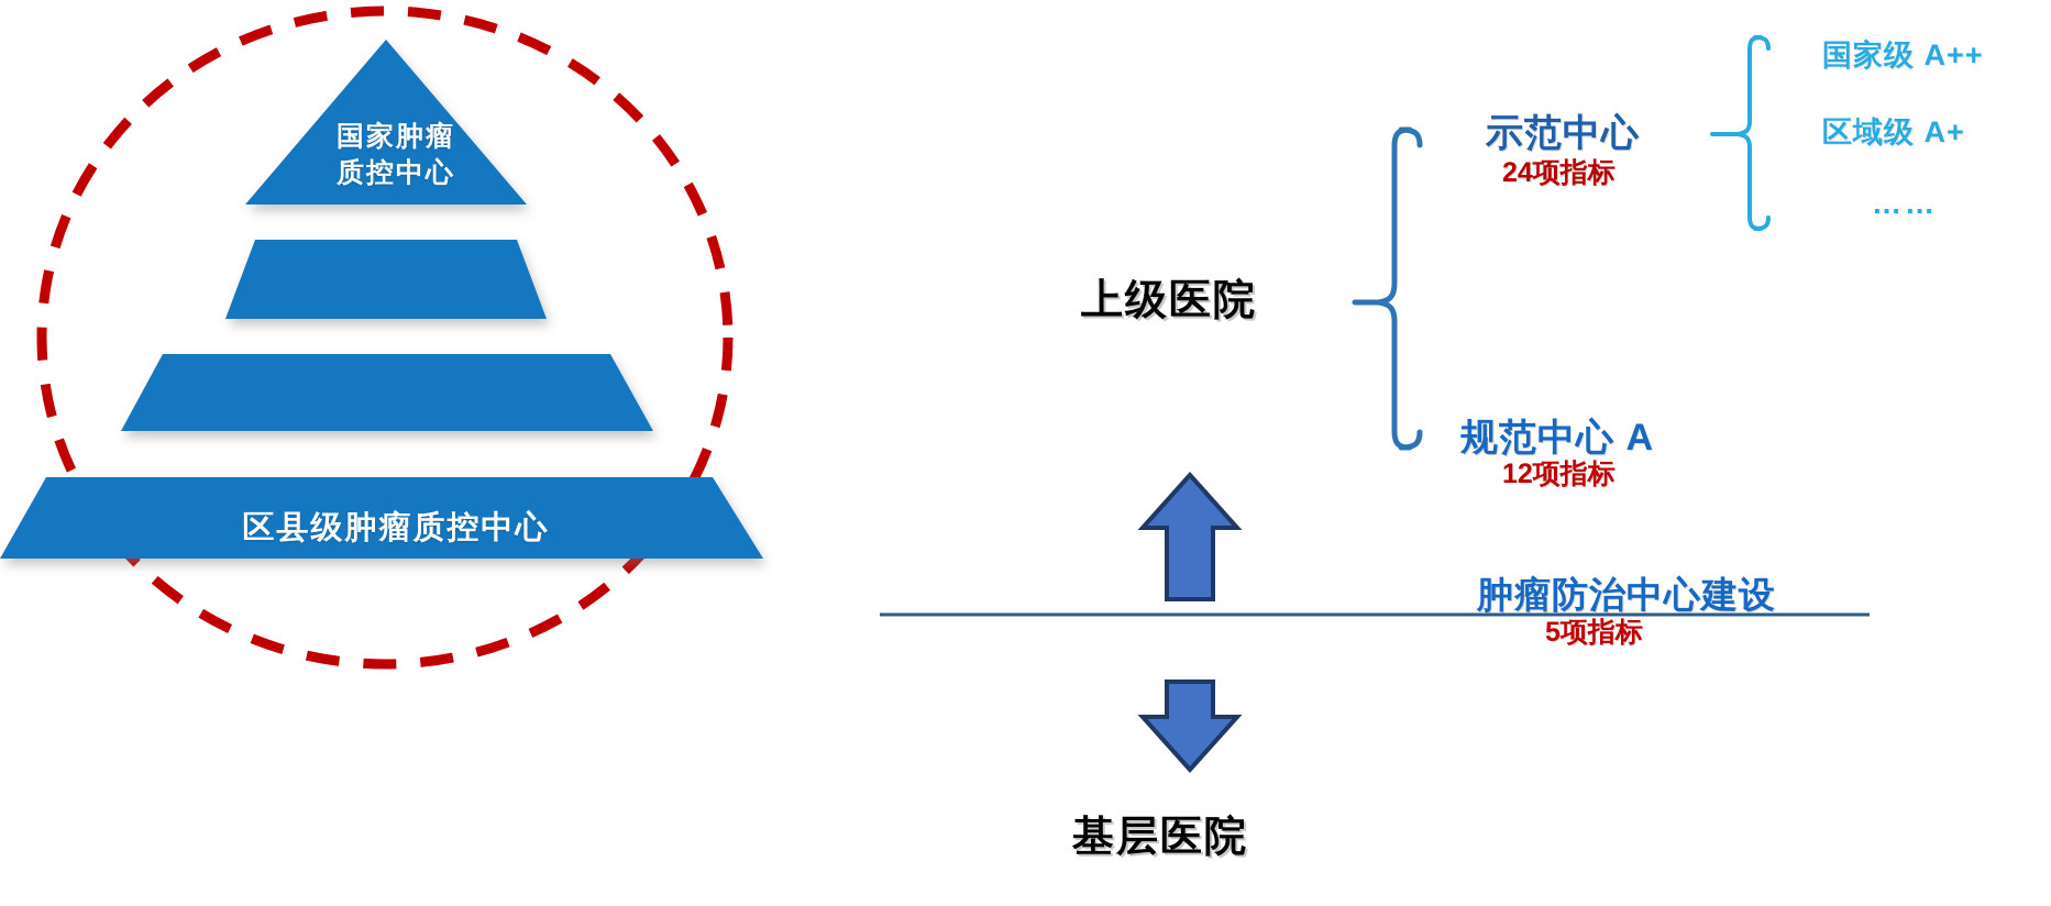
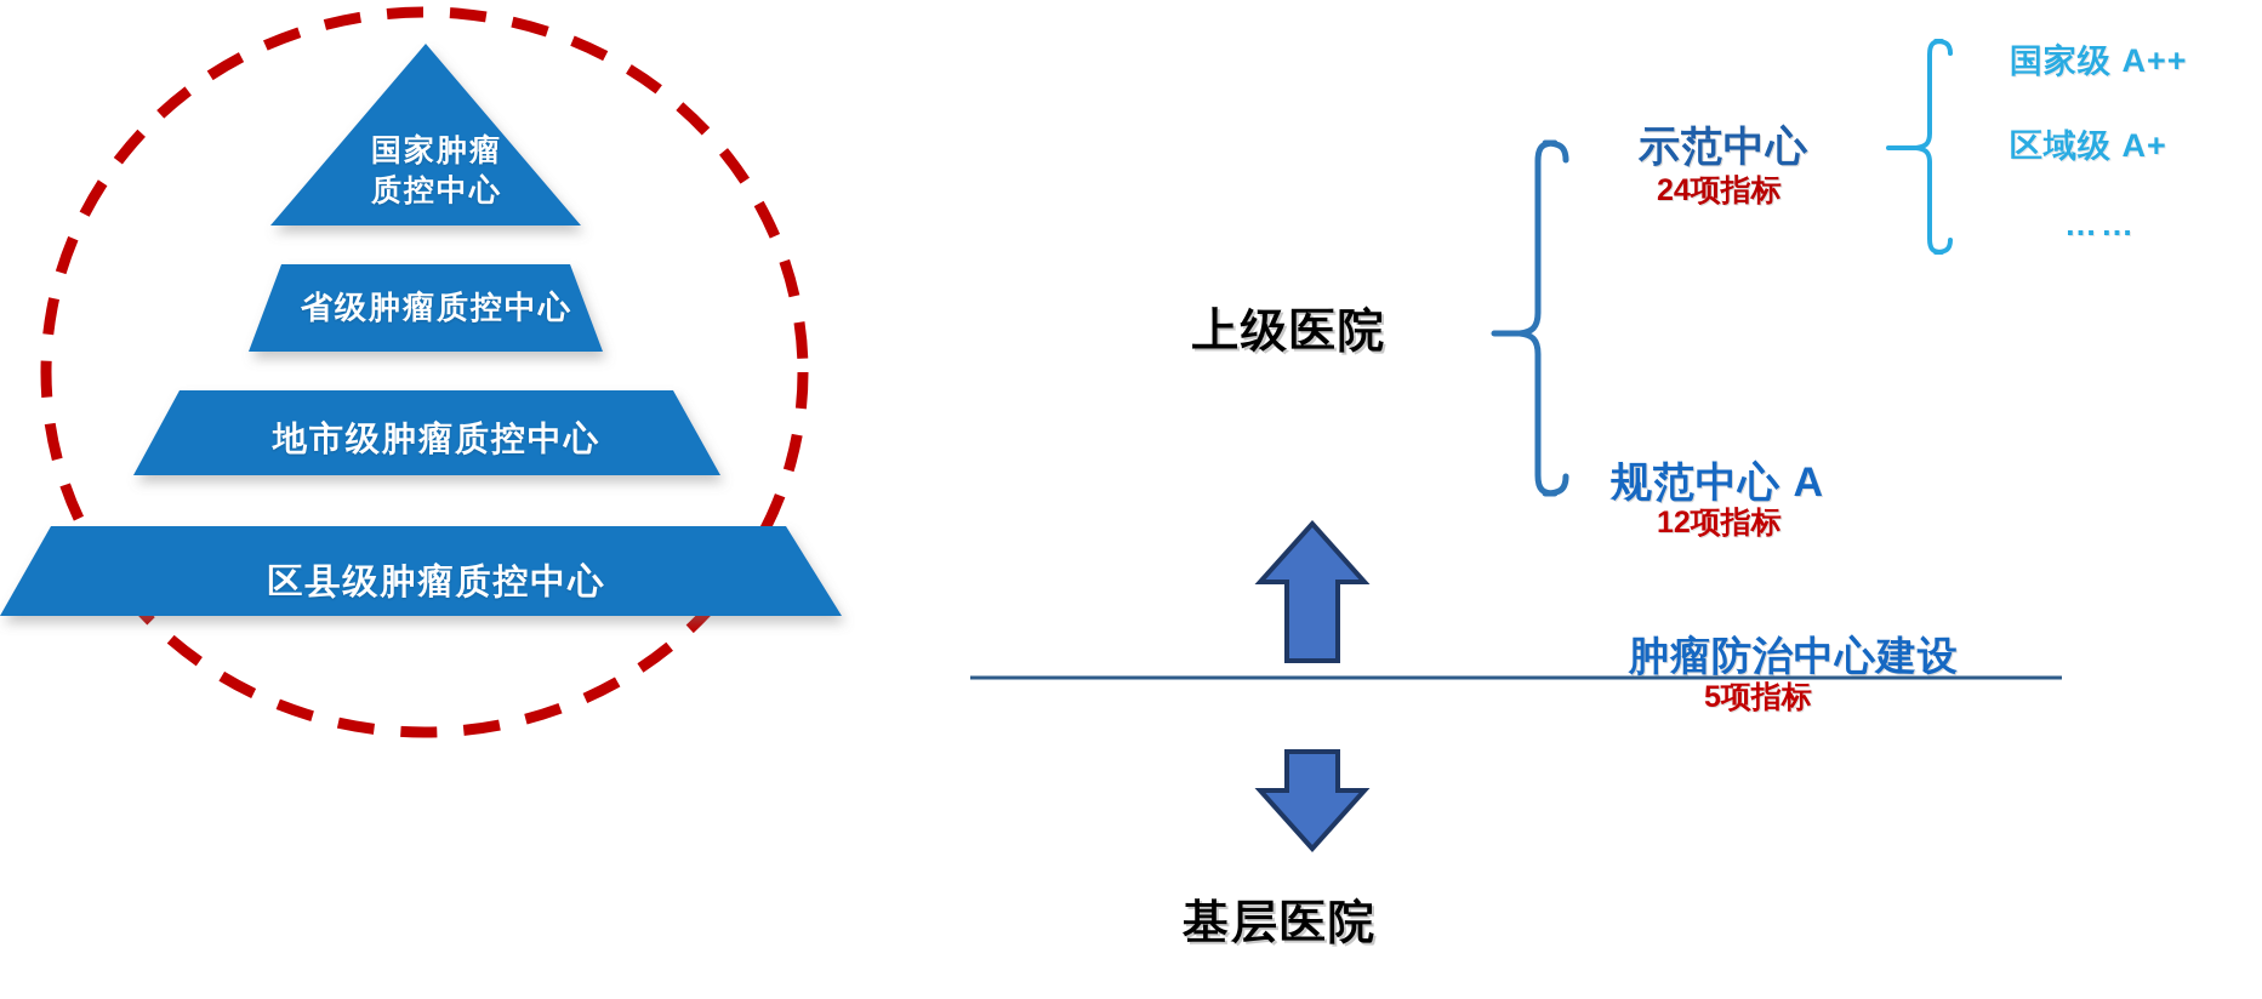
  国家肿瘤
  质控中心
+ 省级肿瘤质控中心
+ 地市级肿瘤质控中心
  区县级肿瘤质控中心
  上级医院
  基层医院
  示范中心
  24项指标
  国家级 A++
  区域级 A+
  ……
  规范中心 A
  12项指标
  肿瘤防治中心建设
  5项指标
